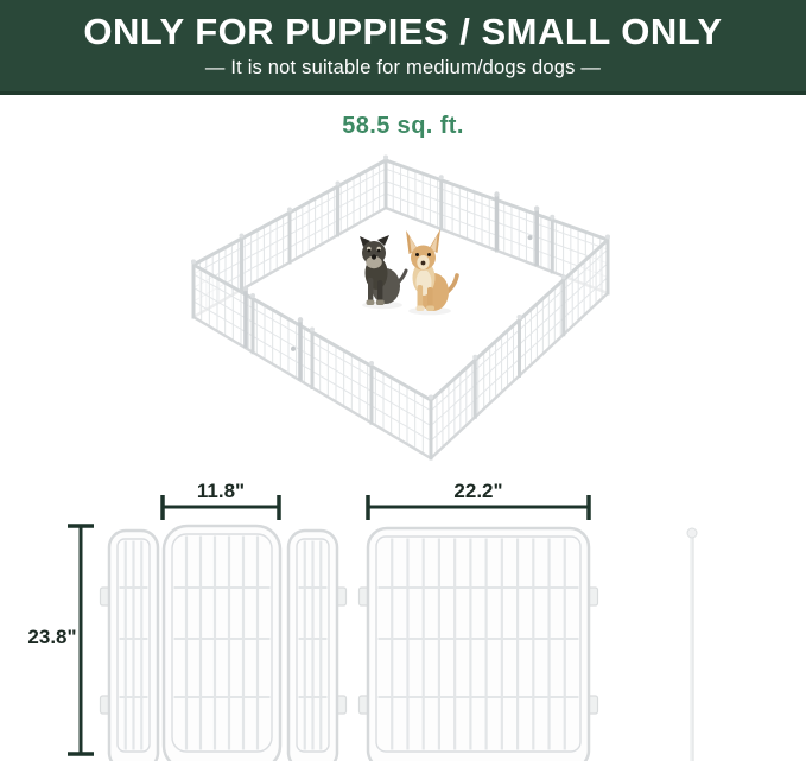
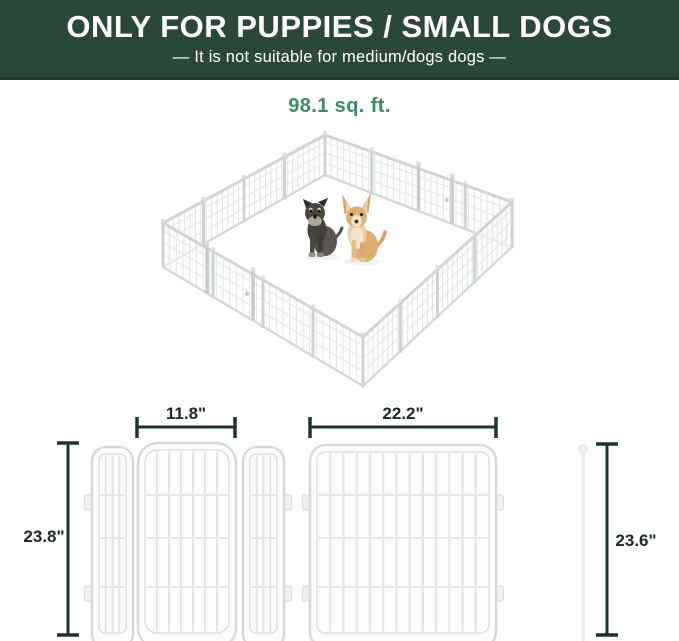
- ONLY FOR PUPPIES / SMALL ONLY
+ ONLY FOR PUPPIES / SMALL DOGS
  — It is not suitable for medium/dogs dogs —
- 58.5 sq. ft.
+ 98.1 sq. ft.
  23.8"
  11.8"
  22.2"
+ 23.6"
